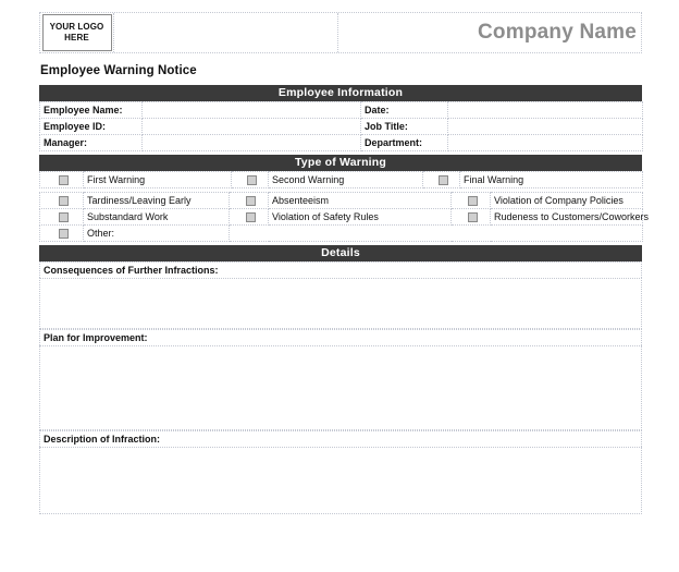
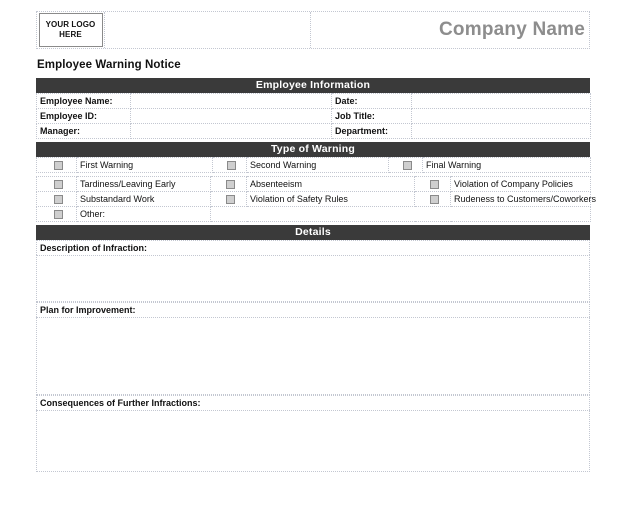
  YOUR LOGO
  HERE
  Company Name
  Employee Warning Notice
  Employee Information
  Employee Name:		Date:
  Employee ID:		Job Title:
  Manager:		Department:
  Type of Warning
  	First Warning		Second Warning		Final Warning
  	Tardiness/Leaving Early		Absenteeism		Violation of Company Policies
  	Substandard Work		Violation of Safety Rules		Rudeness to Customers/Coworkers
  	Other:
  Details
- Consequences of Further Infractions:
+ Description of Infraction:
  Plan for Improvement:
- Description of Infraction:
+ Consequences of Further Infractions:
